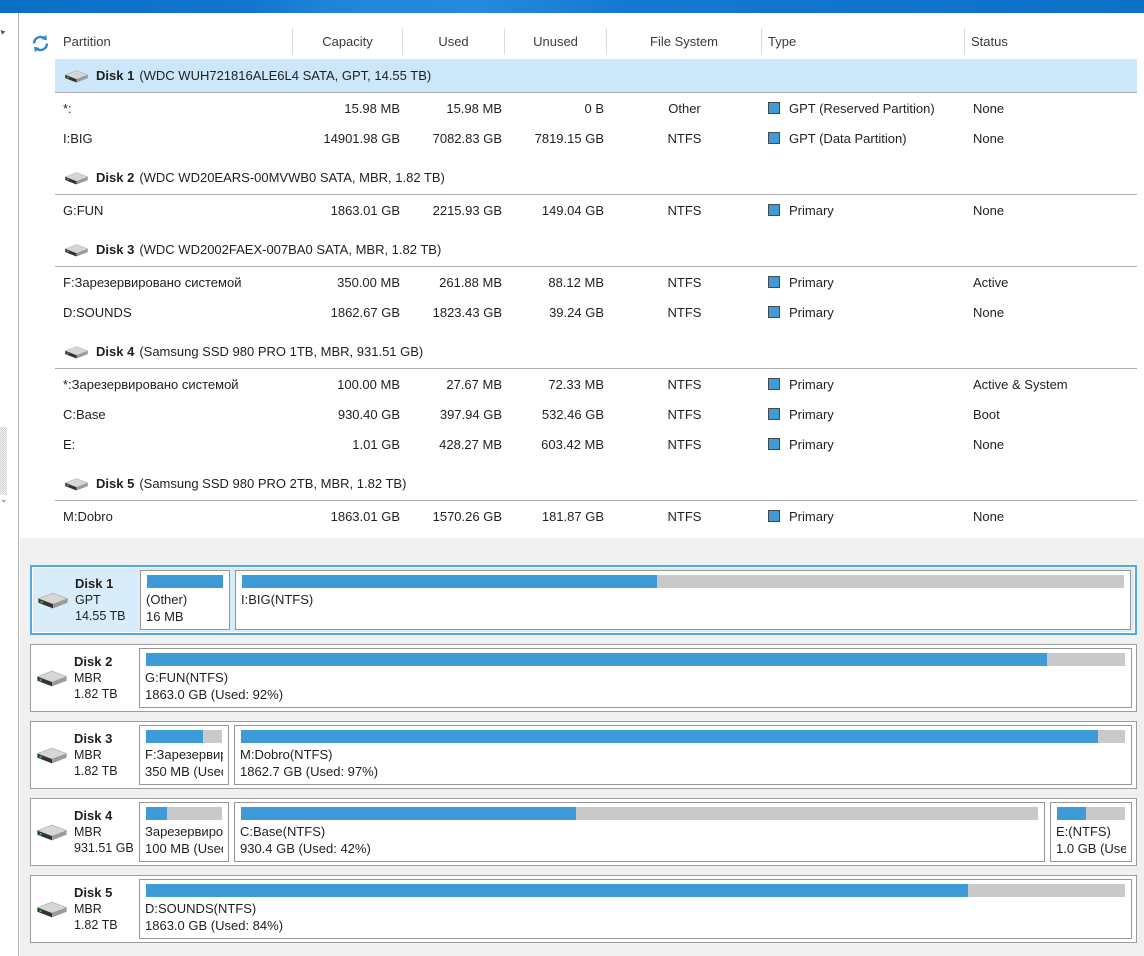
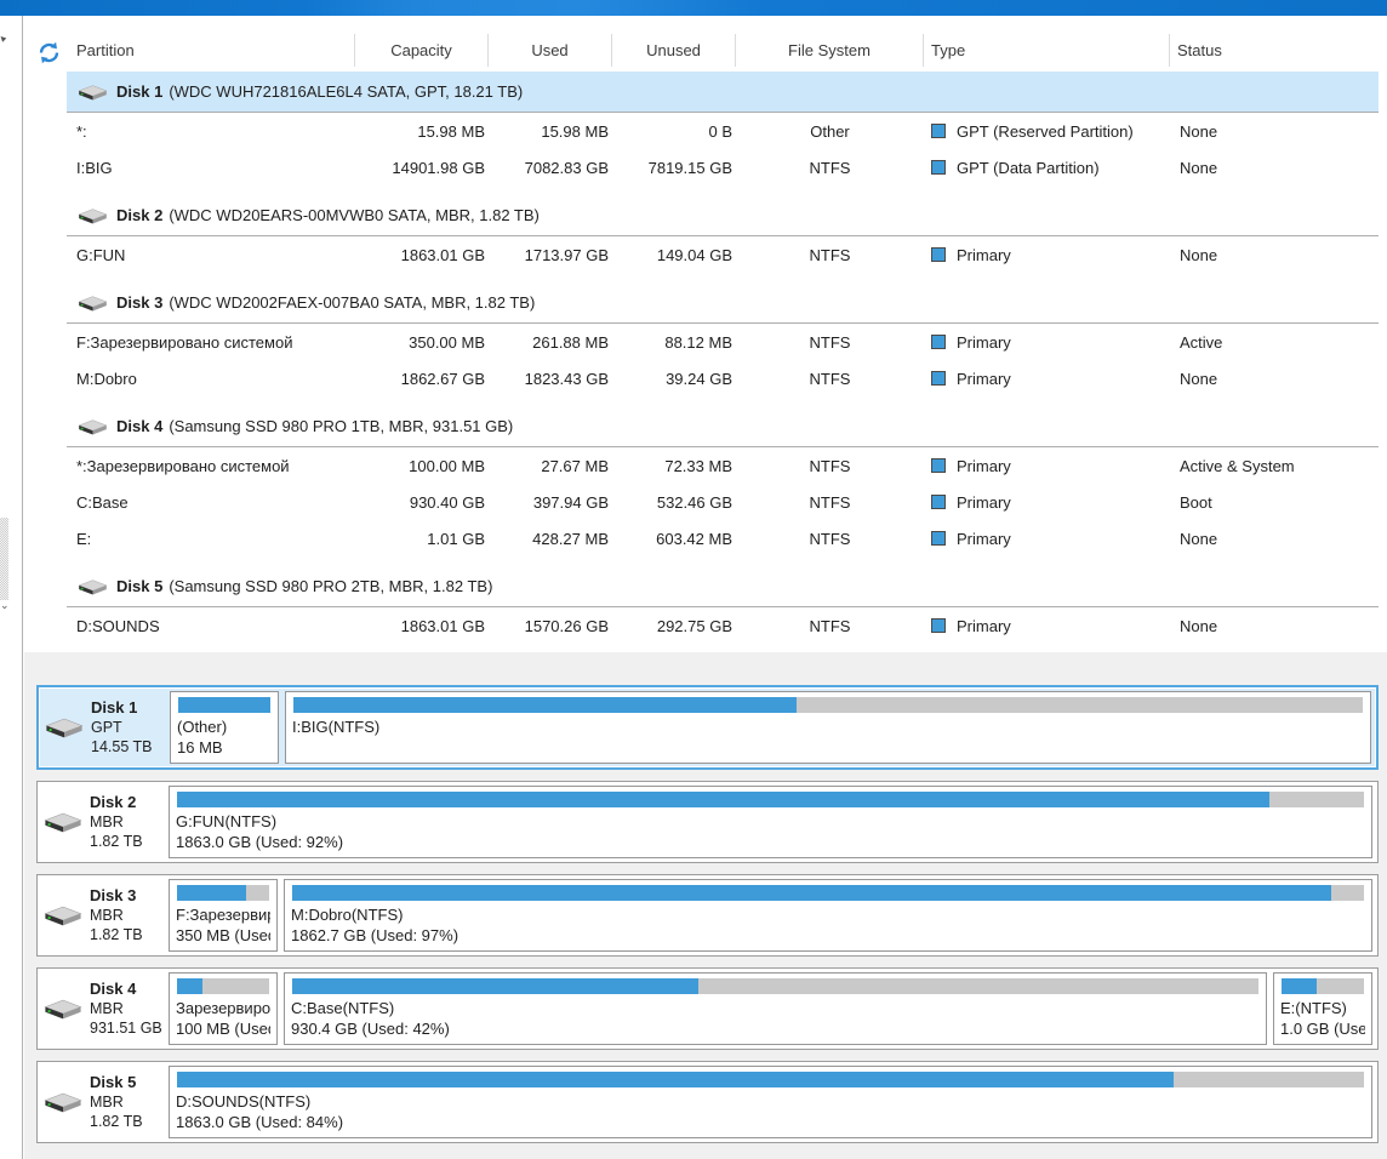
  ⌄
  Partition
  Capacity
  Used
  Unused
  File System
  Type
  Status
  Disk 1
- (WDC WUH721816ALE6L4 SATA, GPT, 14.55 TB)
+ (WDC WUH721816ALE6L4 SATA, GPT, 18.21 TB)
  *:
  15.98 MB
  15.98 MB
  0 B
  Other
  GPT (Reserved Partition)
  None
  I:BIG
  14901.98 GB
  7082.83 GB
  7819.15 GB
  NTFS
  GPT (Data Partition)
  None
  Disk 2
  (WDC WD20EARS-00MVWB0 SATA, MBR, 1.82 TB)
  G:FUN
  1863.01 GB
- 2215.93 GB
+ 1713.97 GB
  149.04 GB
  NTFS
  Primary
  None
  Disk 3
  (WDC WD2002FAEX-007BA0 SATA, MBR, 1.82 TB)
  F:Зарезервировано системой
  350.00 MB
  261.88 MB
  88.12 MB
  NTFS
  Primary
  Active
- D:SOUNDS
+ M:Dobro
  1862.67 GB
  1823.43 GB
  39.24 GB
  NTFS
  Primary
  None
  Disk 4
  (Samsung SSD 980 PRO 1TB, MBR, 931.51 GB)
  *:Зарезервировано системой
  100.00 MB
  27.67 MB
  72.33 MB
  NTFS
  Primary
  Active & System
  C:Base
  930.40 GB
  397.94 GB
  532.46 GB
  NTFS
  Primary
  Boot
  E:
  1.01 GB
  428.27 MB
  603.42 MB
  NTFS
  Primary
  None
  Disk 5
  (Samsung SSD 980 PRO 2TB, MBR, 1.82 TB)
- M:Dobro
+ D:SOUNDS
  1863.01 GB
  1570.26 GB
- 181.87 GB
+ 292.75 GB
  NTFS
  Primary
  None
  Disk 1
  GPT
  14.55 TB
  (Other)
  16 MB
  I:BIG(NTFS)
  Disk 2
  MBR
  1.82 TB
  G:FUN(NTFS)
  1863.0 GB (Used: 92%)
  Disk 3
  MBR
  1.82 TB
  M:Dobro(NTFS)
  1862.7 GB (Used: 97%)
  Disk 4
  MBR
  931.51 GB
  C:Base(NTFS)
  930.4 GB (Used: 42%)
  E:(NTFS)
  Disk 5
  MBR
  1.82 TB
  D:SOUNDS(NTFS)
  1863.0 GB (Used: 84%)
